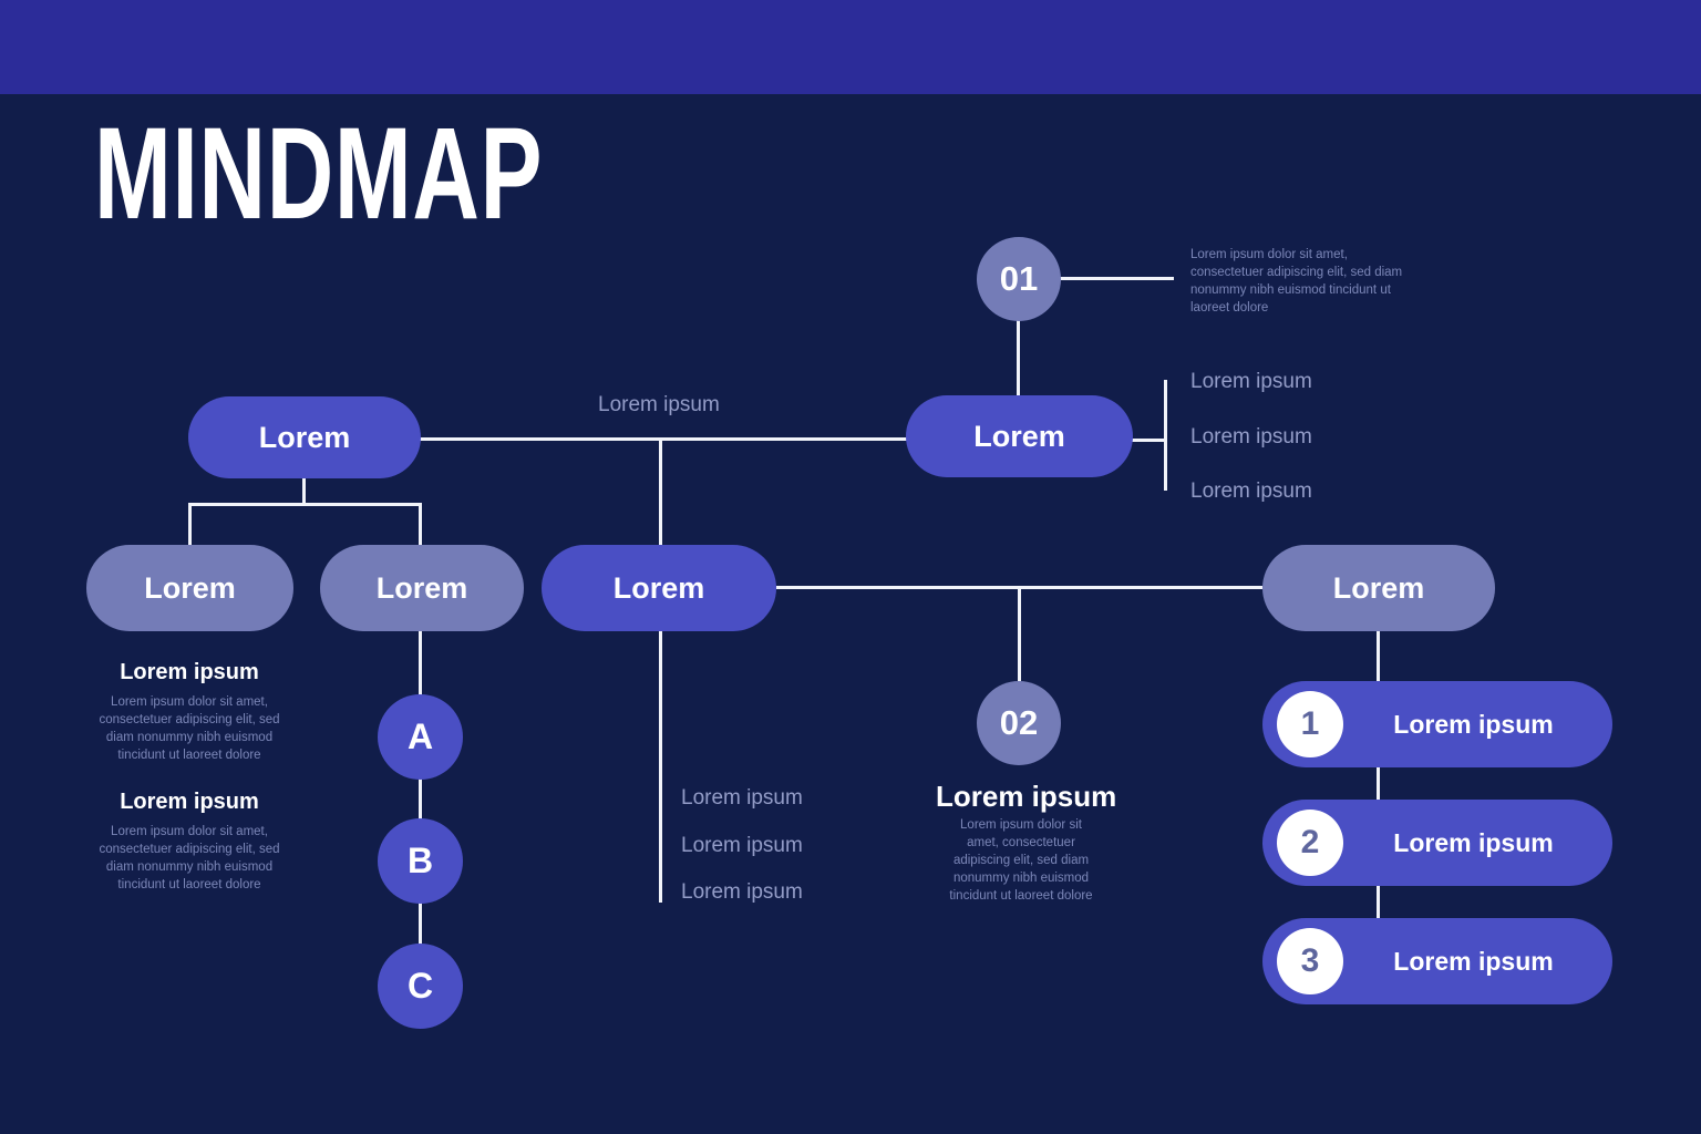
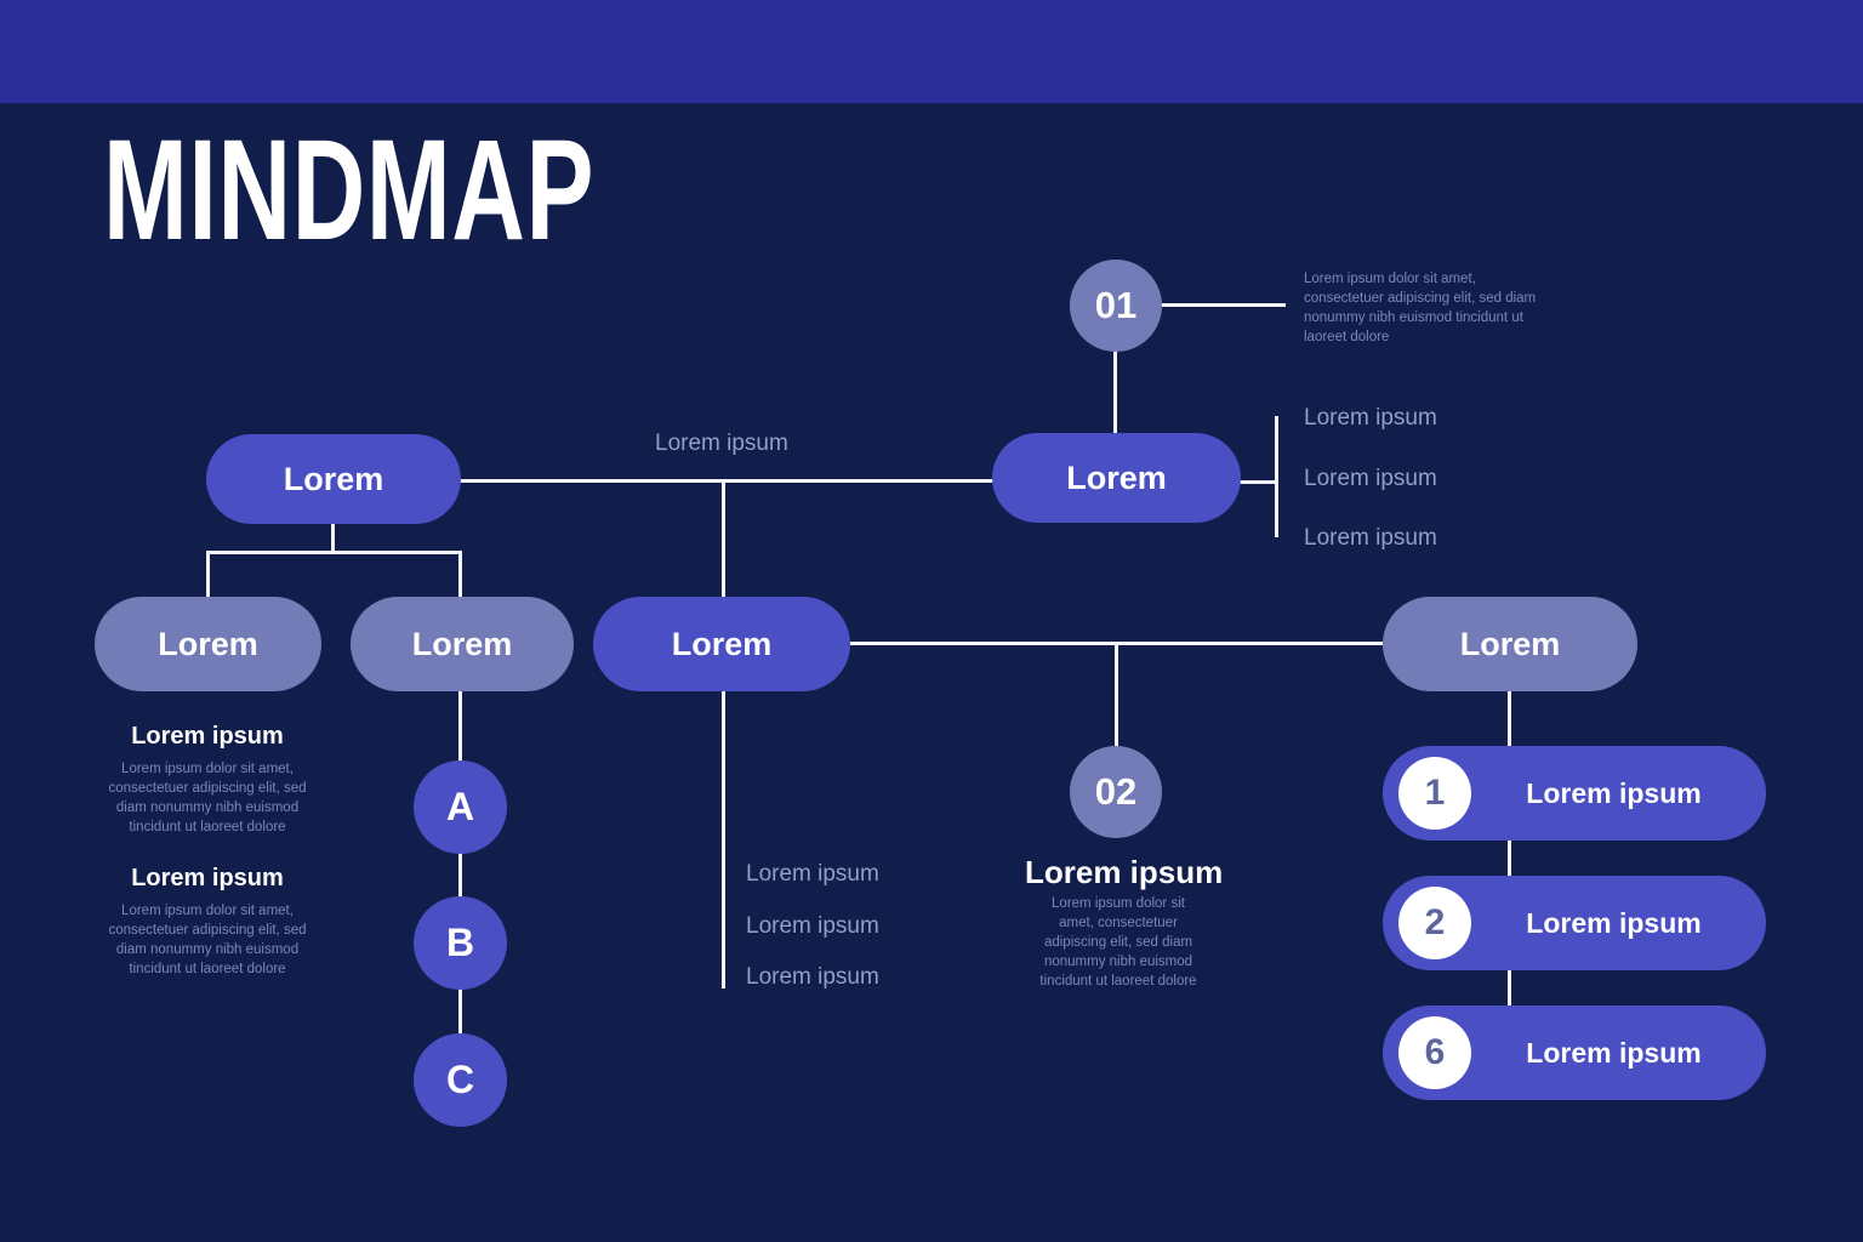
  MINDMAP
  01
  Lorem ipsum dolor sit amet, consectetuer adipiscing elit, sed diam nonummy nibh euismod tincidunt ut laoreet dolore
  Lorem ipsum
  Lorem
  Lorem
  Lorem ipsum
  Lorem ipsum
  Lorem ipsum
  Lorem
  Lorem
  Lorem
  Lorem
  Lorem ipsum
  Lorem ipsum dolor sit amet, consectetuer adipiscing elit, sed diam nonummy nibh euismod tincidunt ut laoreet dolore
  Lorem ipsum
  Lorem ipsum dolor sit amet, consectetuer adipiscing elit, sed diam nonummy nibh euismod tincidunt ut laoreet dolore
  A
  B
  C
  Lorem ipsum
  Lorem ipsum
  Lorem ipsum
  02
  Lorem ipsum
  Lorem ipsum dolor sit amet, consectetuer adipiscing elit, sed diam nonummy nibh euismod tincidunt ut laoreet dolore
  1
  Lorem ipsum
  2
  Lorem ipsum
- 3
+ 6
  Lorem ipsum
